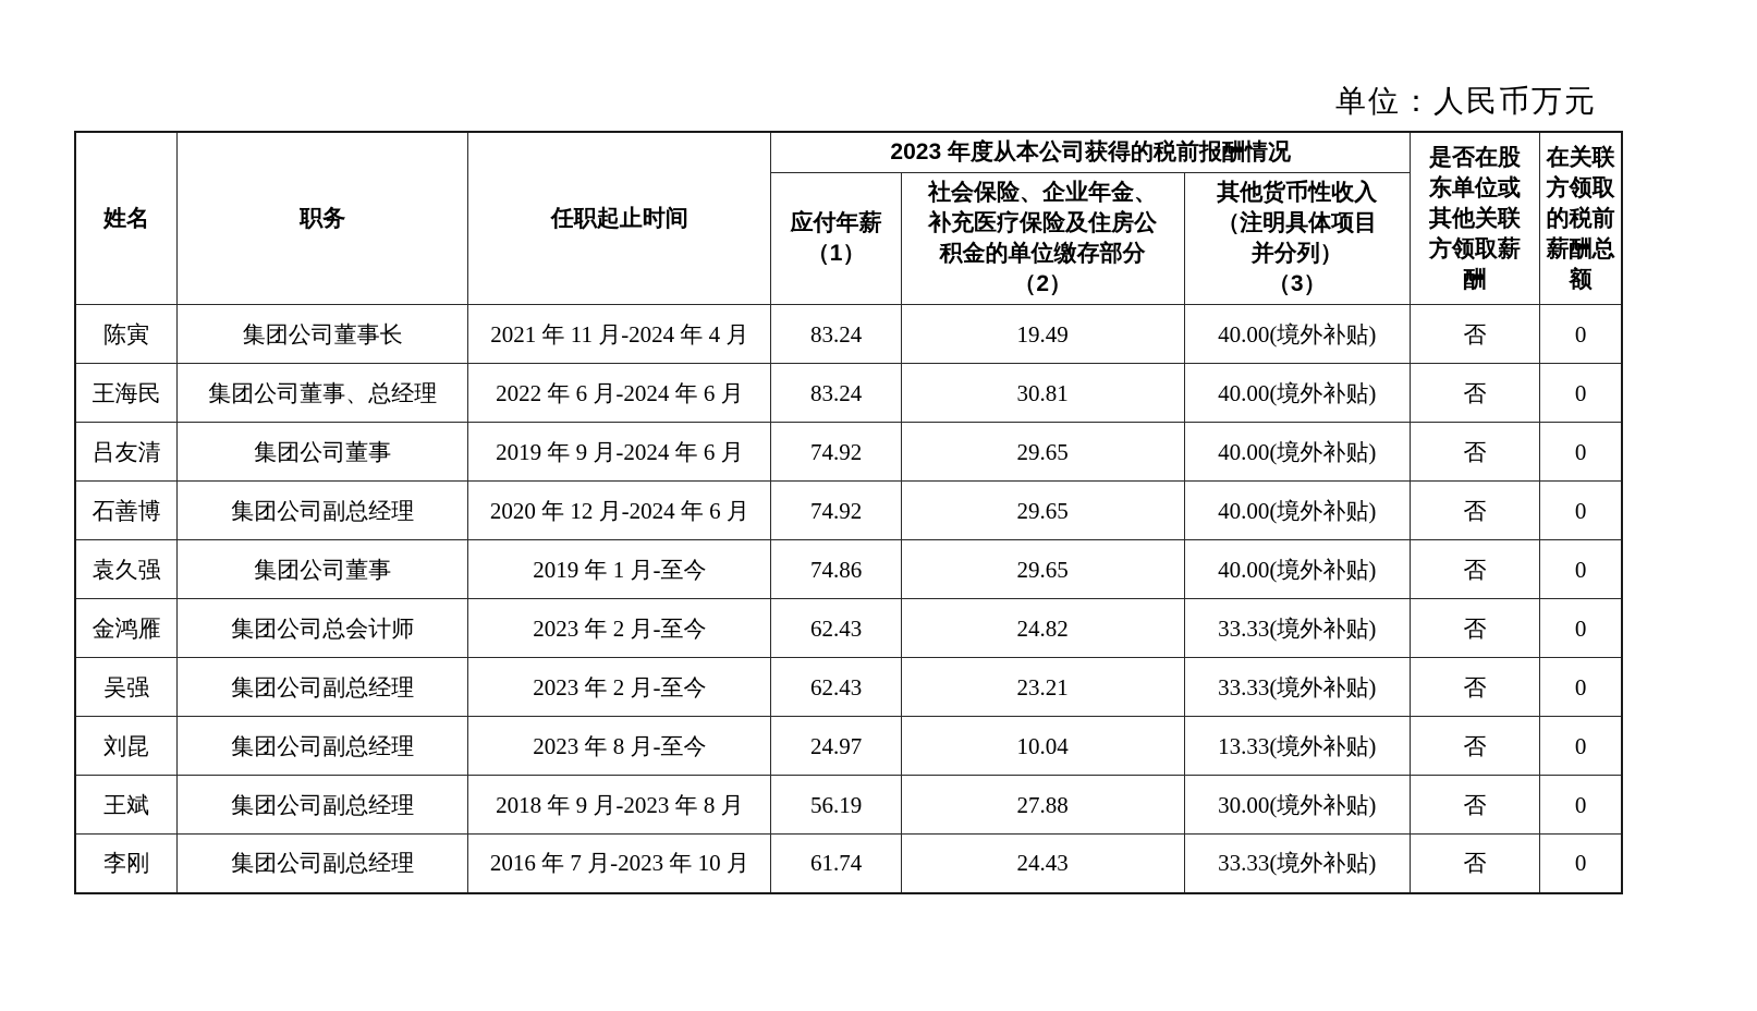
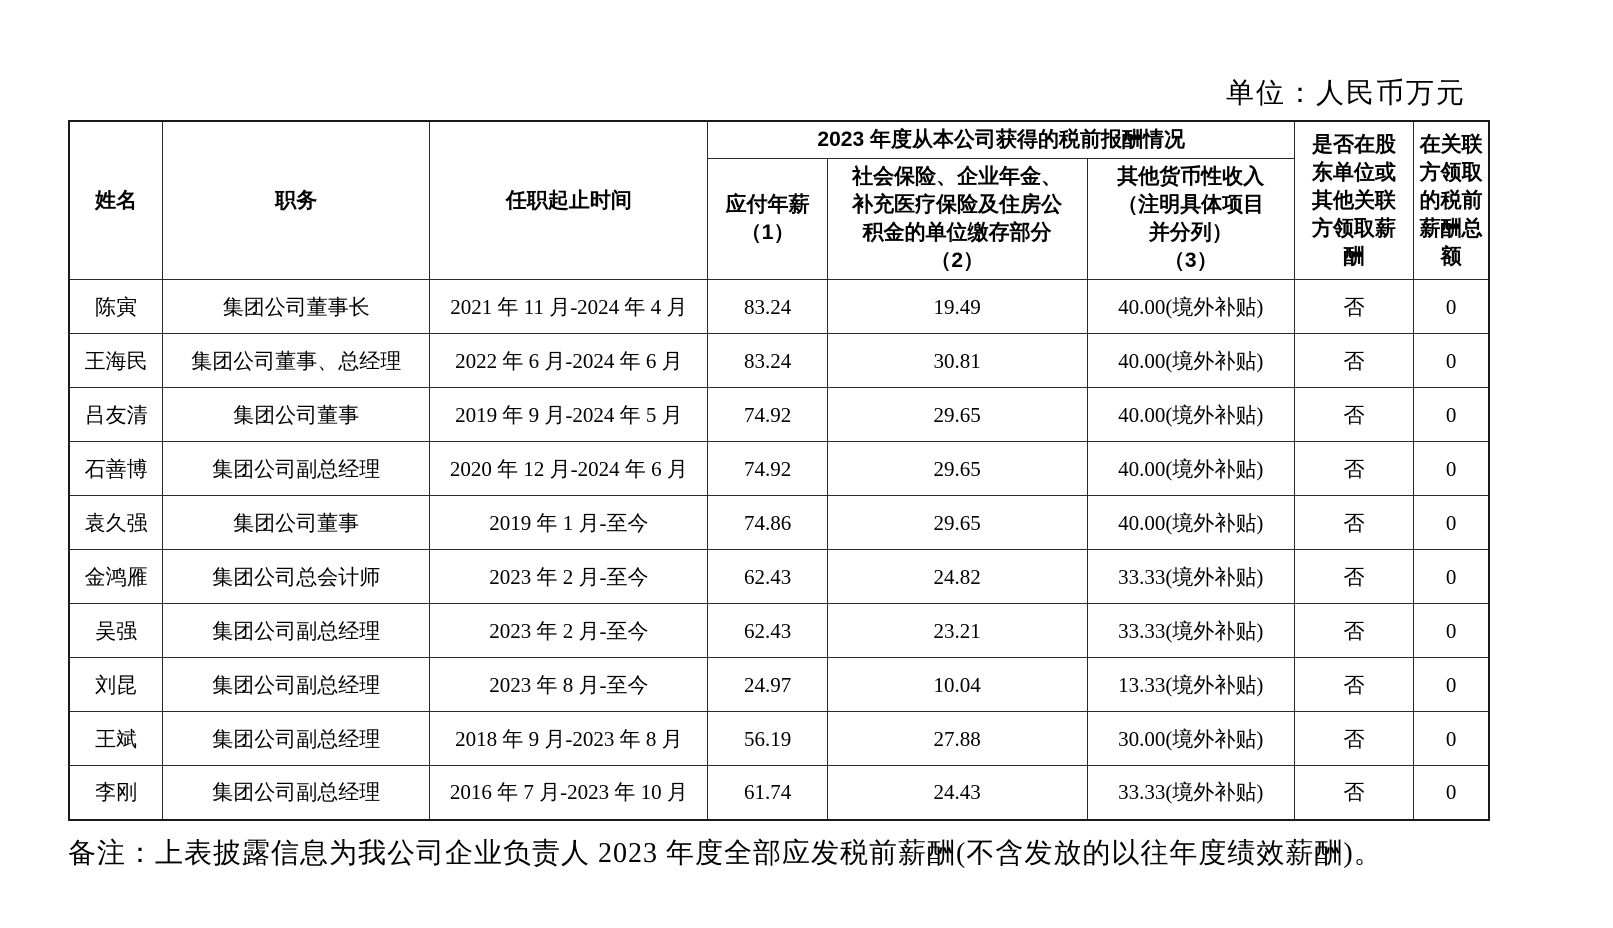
  单位：人民币万元
  姓名	职务	任职起止时间	2023 年度从本公司获得的税前报酬情况	是否在股 东单位或 其他关联 方领取薪 酬	在关联 方领取 的税前 薪酬总 额
  应付年薪 （1）	社会保险、企业年金、 补充医疗保险及住房公 积金的单位缴存部分 （2）	其他货币性收入 （注明具体项目 并分列） （3）
  陈寅	集团公司董事长	2021 年 11 月-2024 年 4 月	83.24	19.49	40.00(境外补贴)	否	0
  王海民	集团公司董事、总经理	2022 年 6 月-2024 年 6 月	83.24	30.81	40.00(境外补贴)	否	0
- 吕友清	集团公司董事	2019 年 9 月-2024 年 6 月	74.92	29.65	40.00(境外补贴)	否	0
+ 吕友清	集团公司董事	2019 年 9 月-2024 年 5 月	74.92	29.65	40.00(境外补贴)	否	0
  石善博	集团公司副总经理	2020 年 12 月-2024 年 6 月	74.92	29.65	40.00(境外补贴)	否	0
  袁久强	集团公司董事	2019 年 1 月-至今	74.86	29.65	40.00(境外补贴)	否	0
  金鸿雁	集团公司总会计师	2023 年 2 月-至今	62.43	24.82	33.33(境外补贴)	否	0
  吴强	集团公司副总经理	2023 年 2 月-至今	62.43	23.21	33.33(境外补贴)	否	0
  刘昆	集团公司副总经理	2023 年 8 月-至今	24.97	10.04	13.33(境外补贴)	否	0
  王斌	集团公司副总经理	2018 年 9 月-2023 年 8 月	56.19	27.88	30.00(境外补贴)	否	0
  李刚	集团公司副总经理	2016 年 7 月-2023 年 10 月	61.74	24.43	33.33(境外补贴)	否	0
+ 备注：上表披露信息为我公司企业负责人 2023 年度全部应发税前薪酬(不含发放的以往年度绩效薪酬)。
